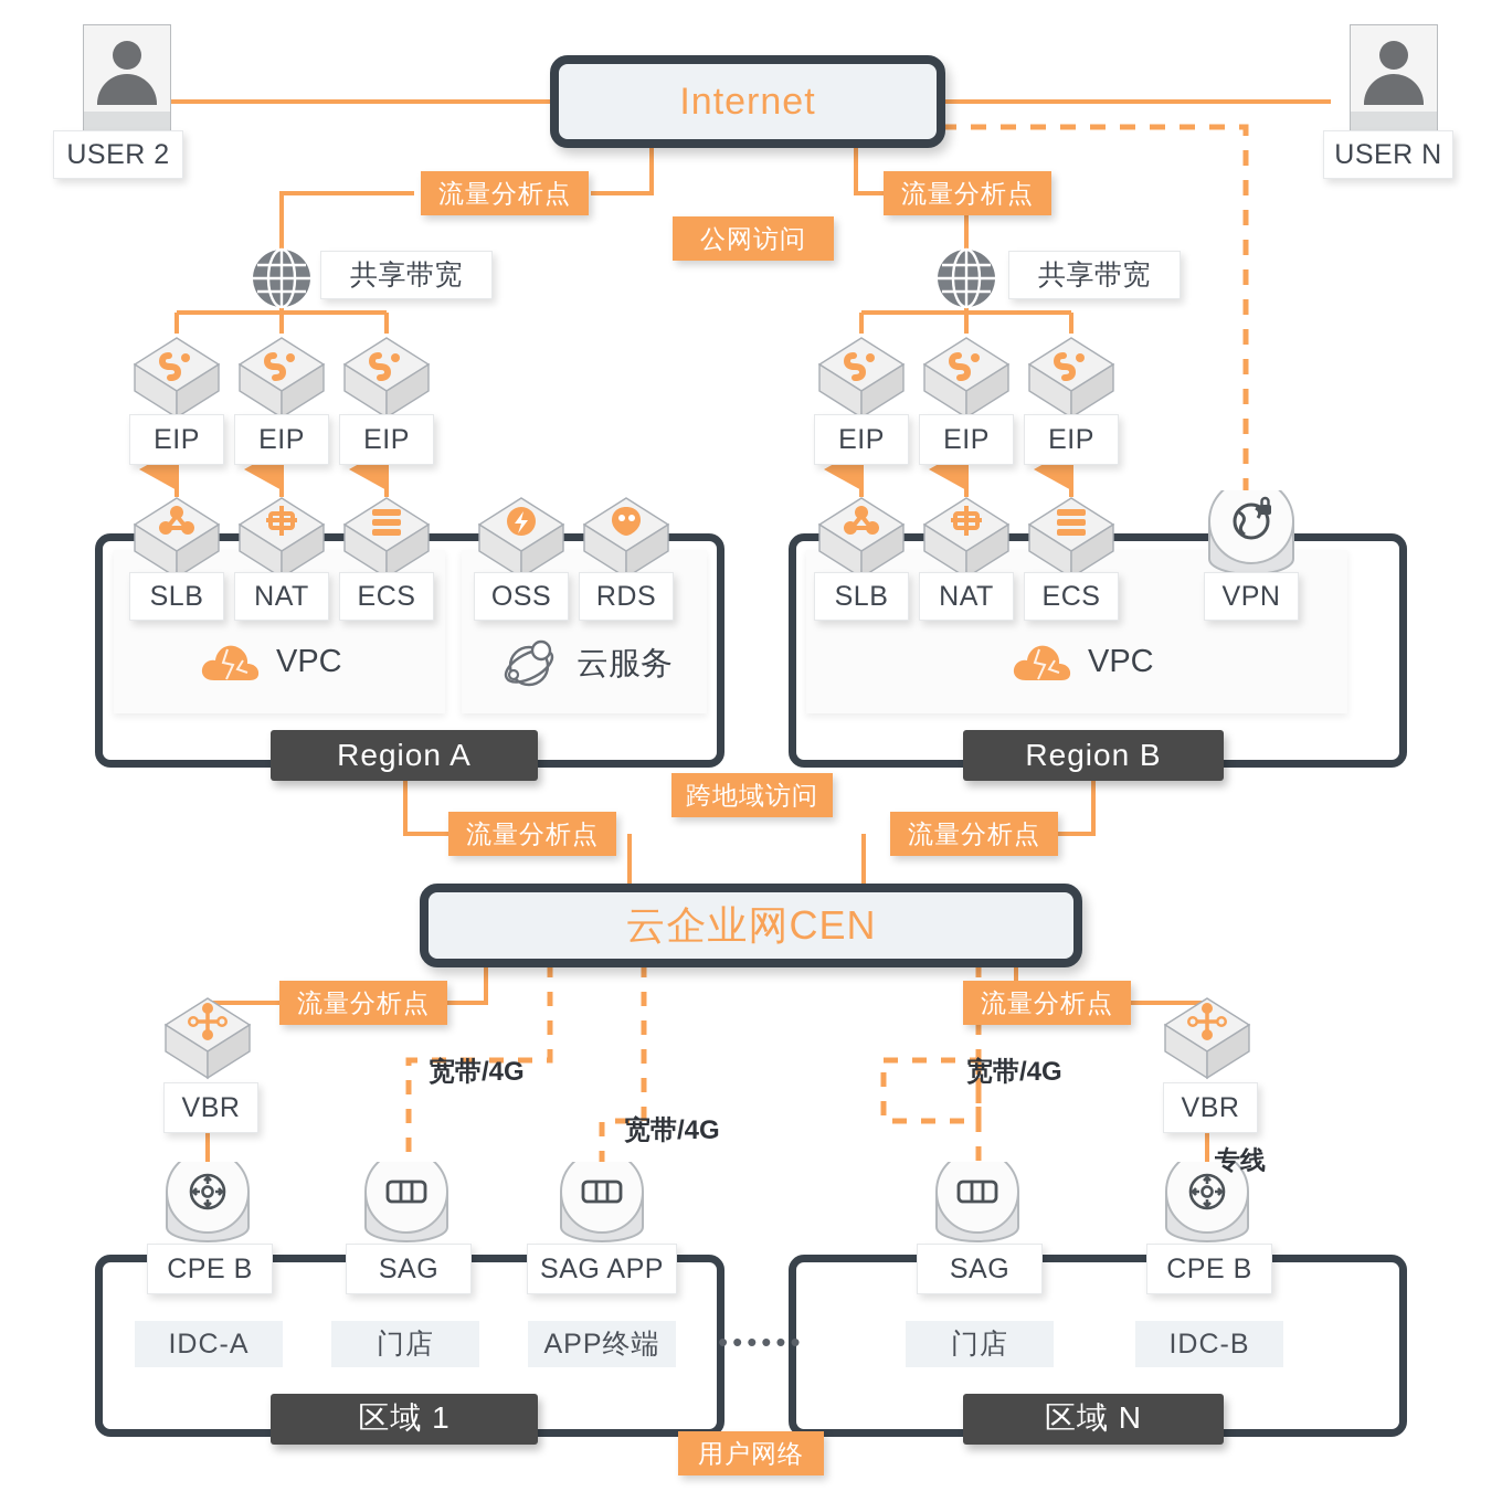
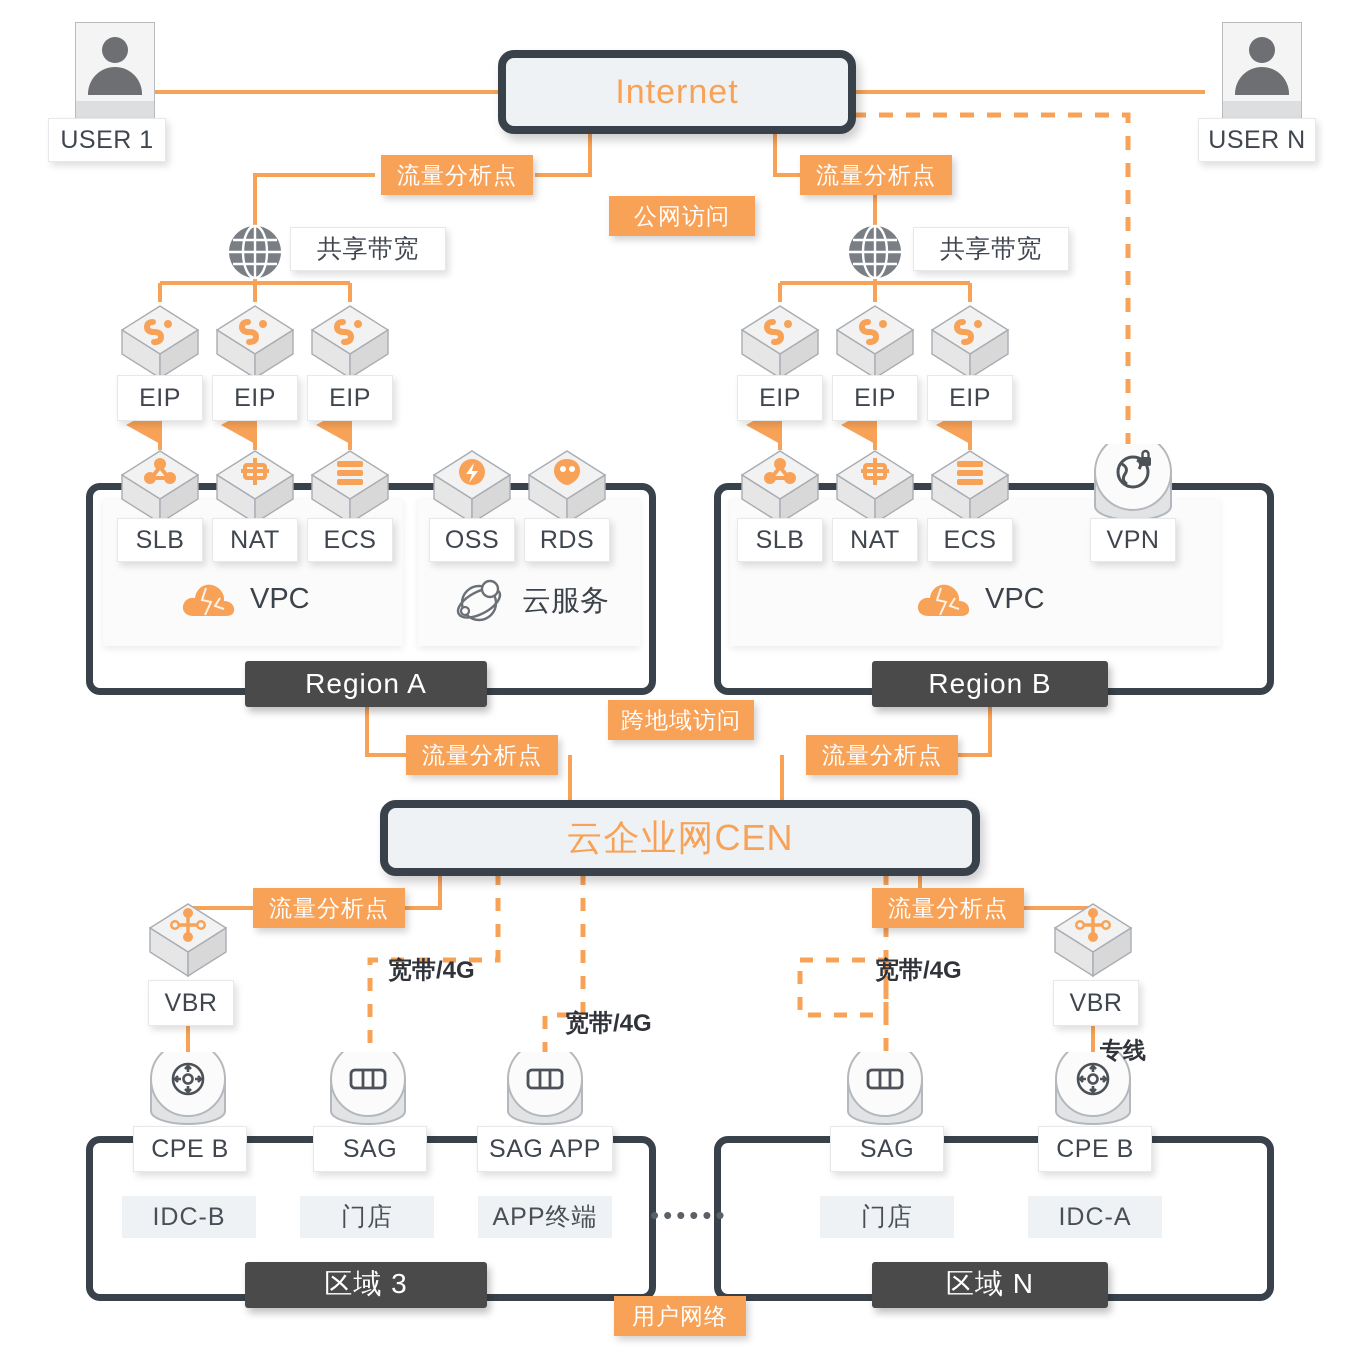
  VPC
  云服务
  VPC
  Internet
  云企业网CEN
- USER 2
+ USER 1
  USER N
  流量分析点
  流量分析点
  公网访问
  跨地域访问
  流量分析点
  流量分析点
  流量分析点
  流量分析点
  用户网络
  共享带宽
  共享带宽
  EIP
  EIP
  EIP
  EIP
  EIP
  EIP
  SLB
  NAT
  ECS
  OSS
  RDS
  SLB
  NAT
  ECS
  VPN
  Region A
  Region B
  VBR
  CPE B
  SAG
  SAG APP
- IDC-A
+ IDC-B
  门店
  APP终端
- 区域 1
+ 区域 3
  SAG
  VBR
  CPE B
  门店
- IDC-B
+ IDC-A
  区域 N
  宽带/4G
  宽带/4G
  宽带/4G
  专线
  ••••••
